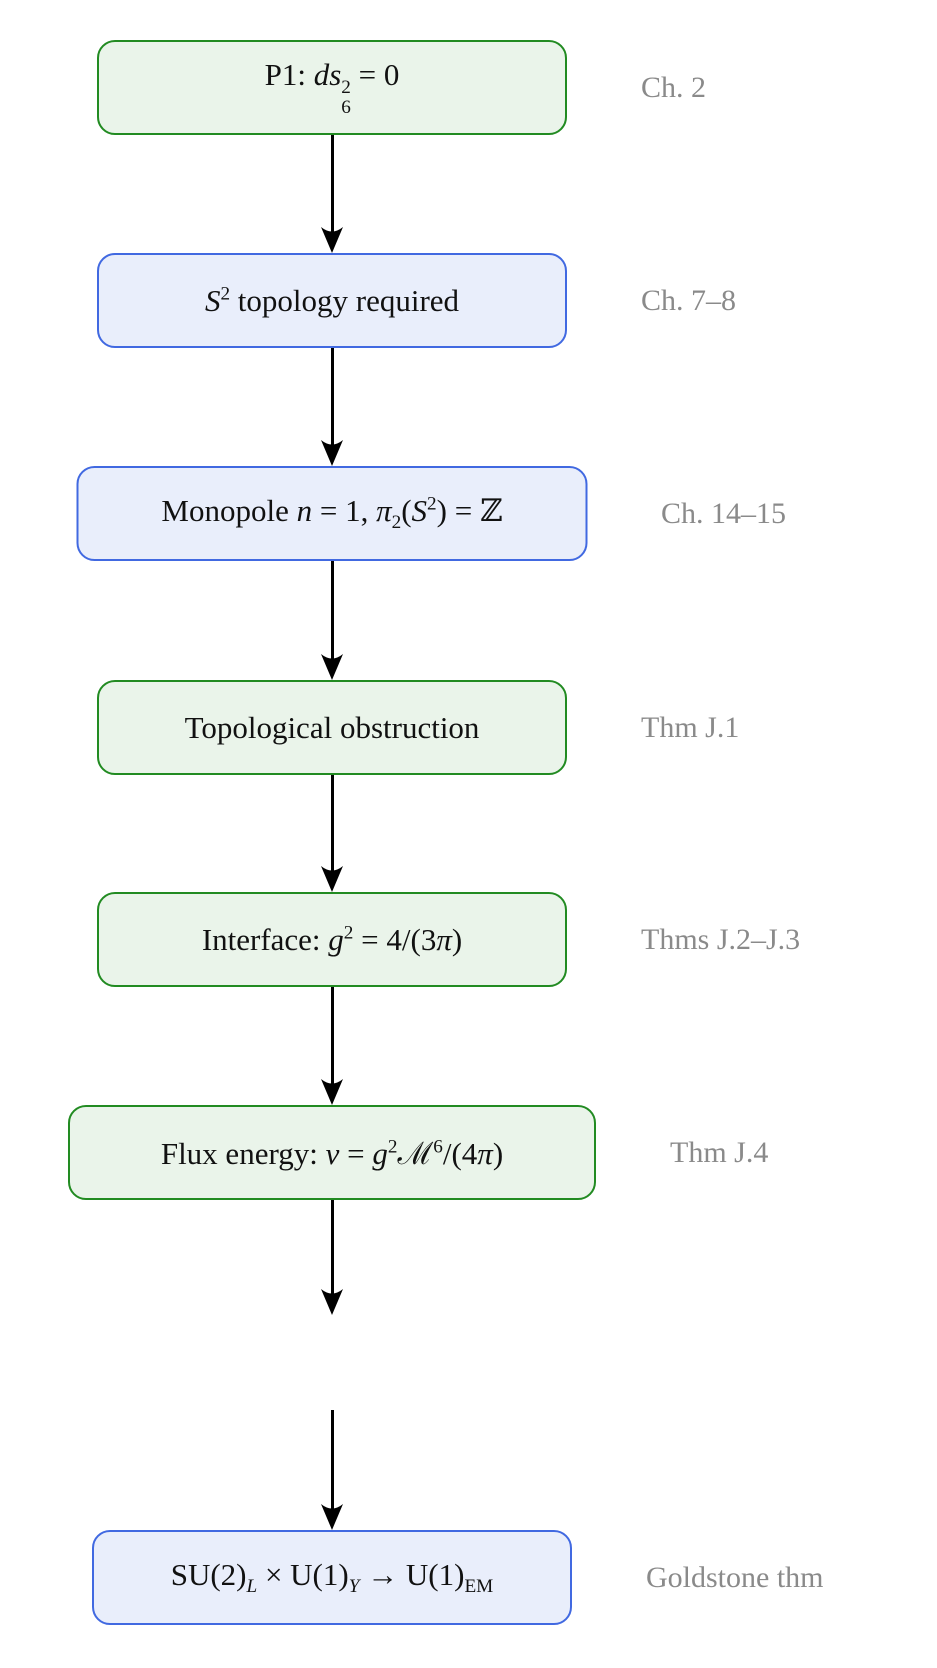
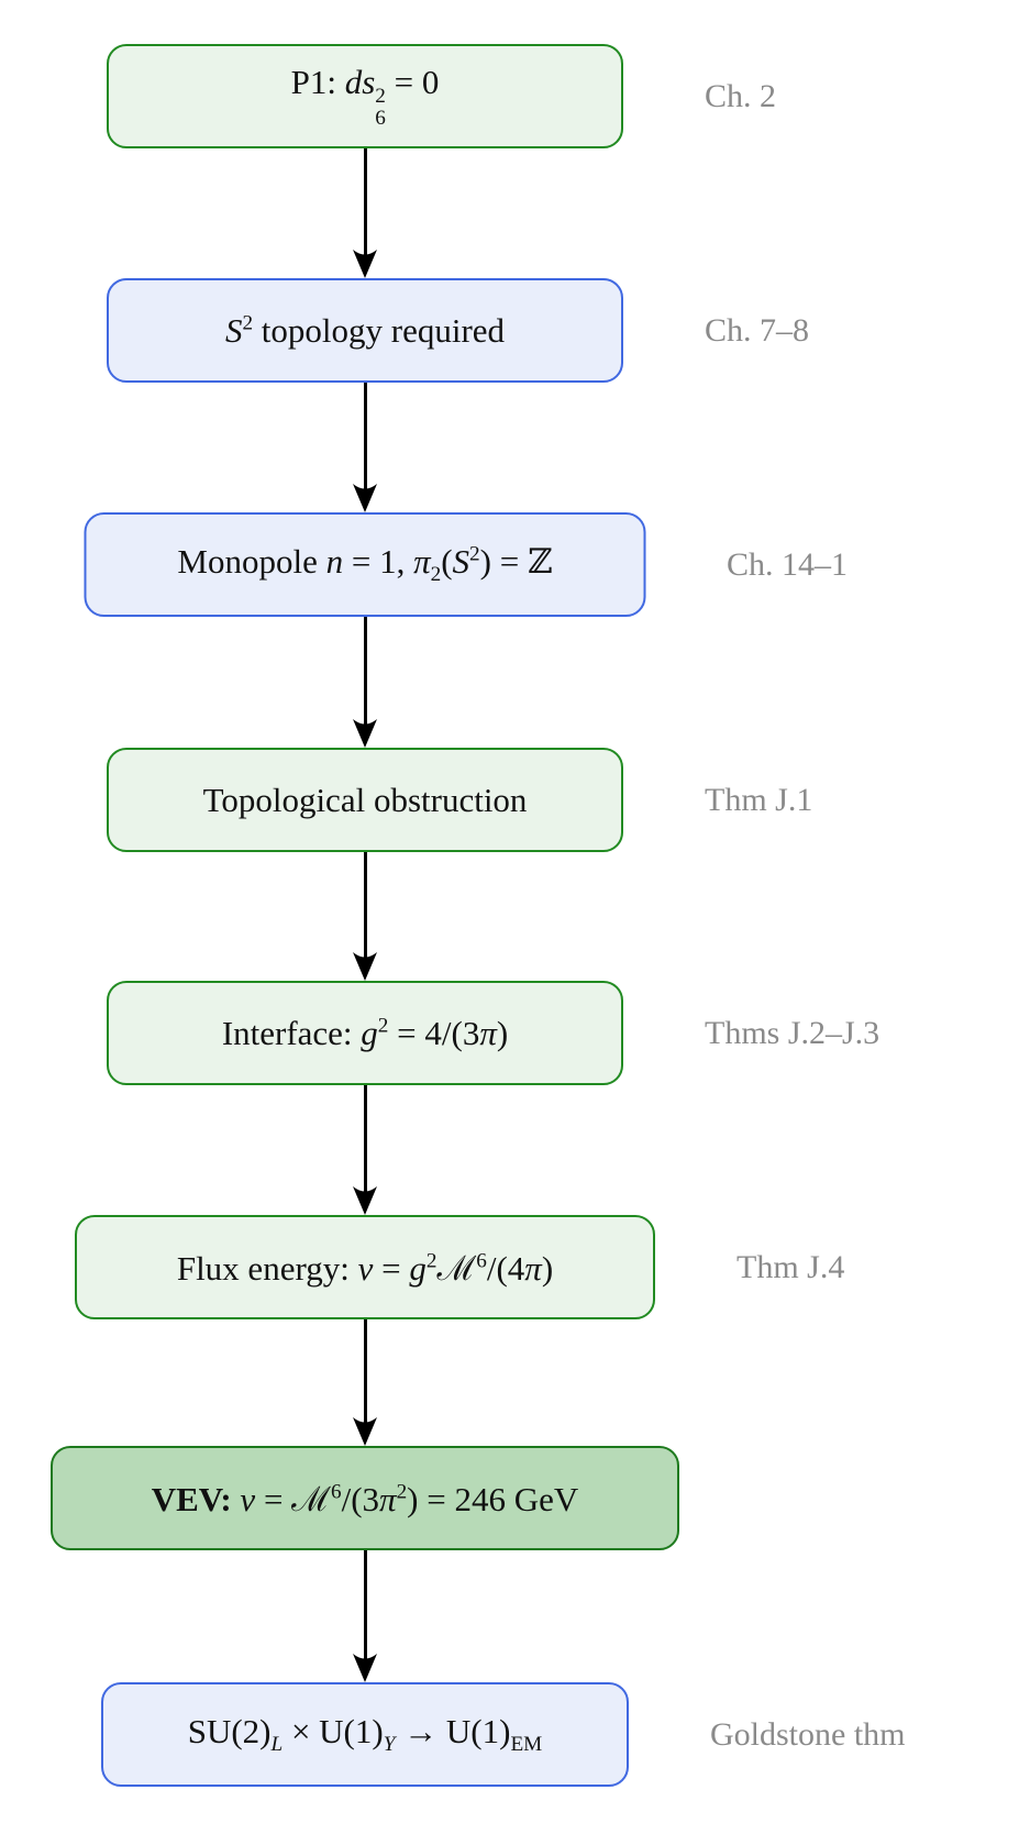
  P1: ds
  2
  6
  = 0
  Ch. 2
  S2 topology required
  Ch. 7–8
  Monopole n = 1, π2(S2) = ℤ
- Ch. 14–15
+ Ch. 14–1
  Topological obstruction
  Thm J.1
  Interface: g2 = 4/(3π)
  Thms J.2–J.3
  Flux energy: v = g2ℳ6/(4π)
  Thm J.4
+ VEV: v = ℳ6/(3π2) = 246 GeV
  SU(2)L × U(1)Y → U(1)EM
  Goldstone thm
